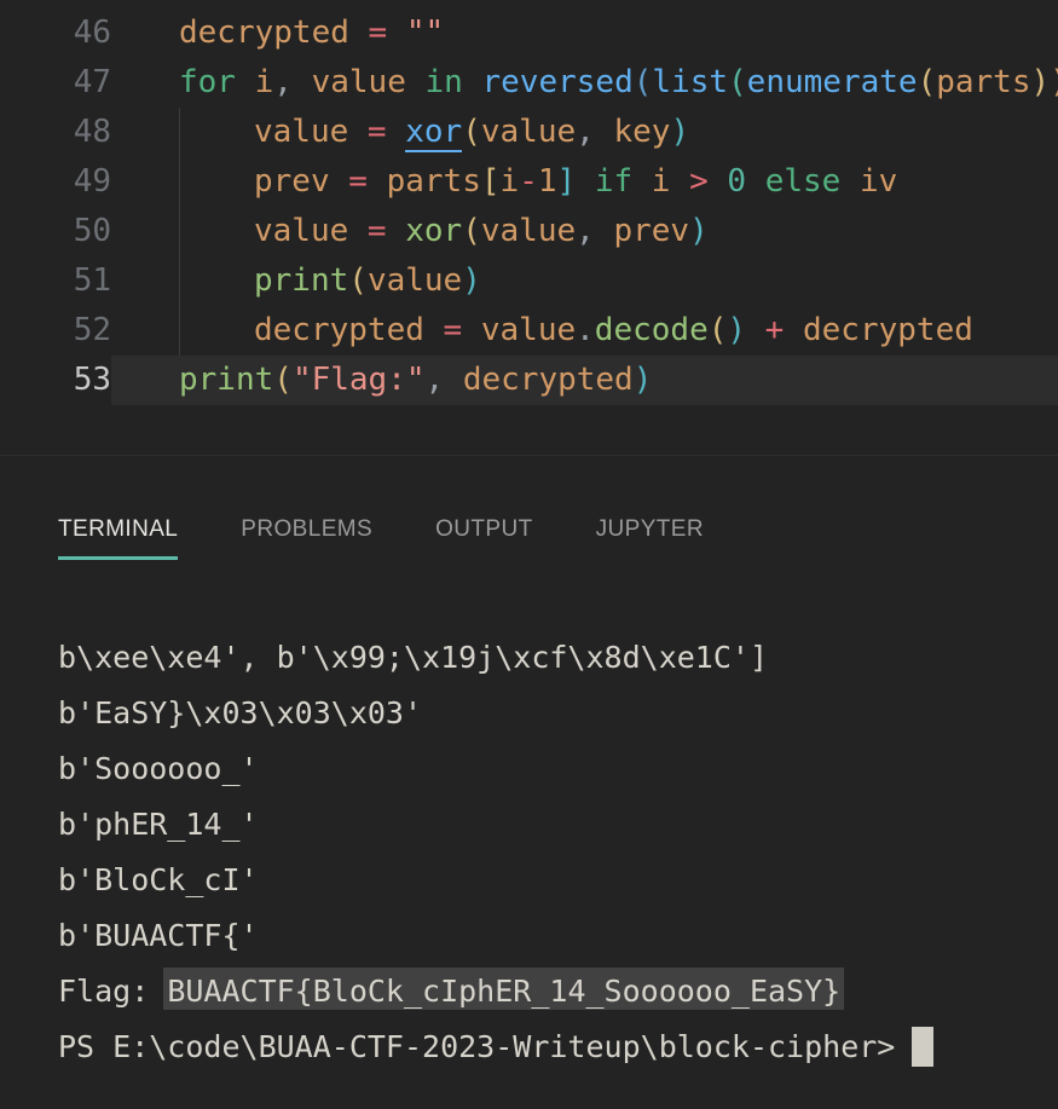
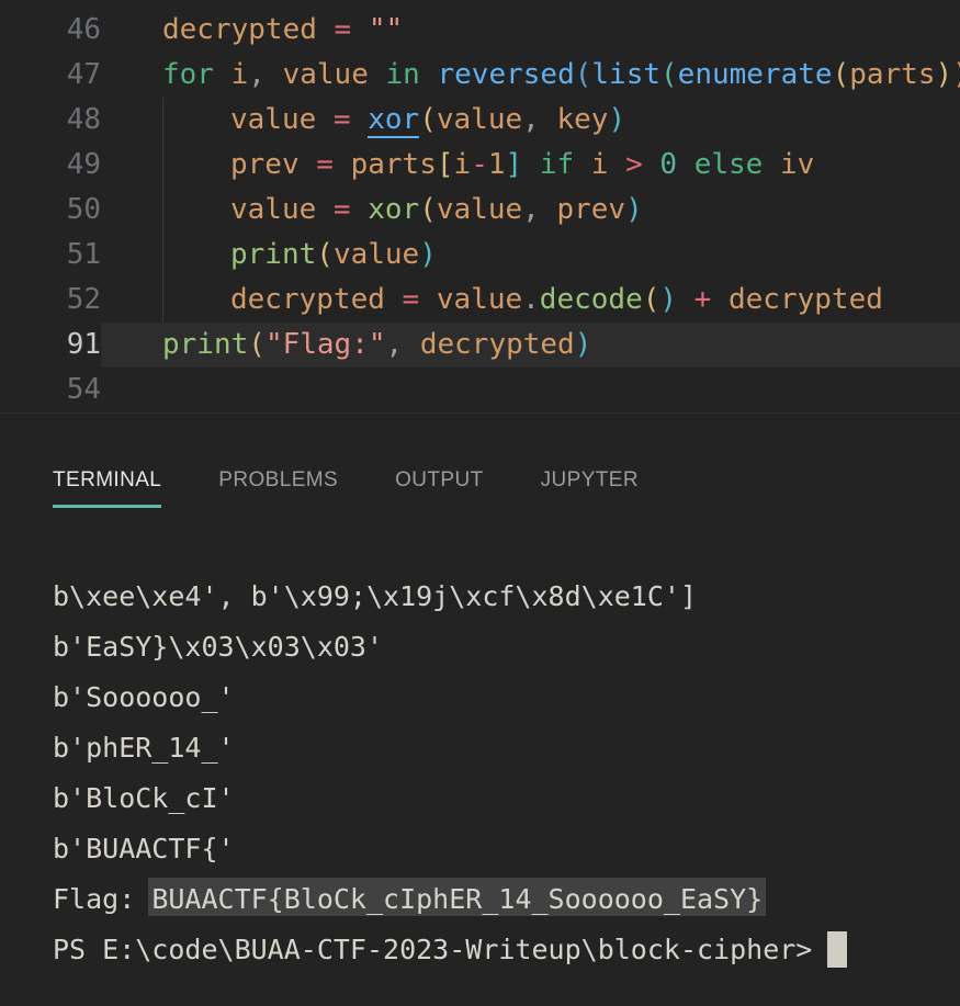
  46
  decrypted = ""
  47
  for i, value in reversed(list(enumerate(parts)
  48
  value = xor(value, key)
  49
  prev = parts[i-1] if i > 0 else iv
  50
  value = xor(value, prev)
  51
  print(value)
  52
  decrypted = value.decode() + decrypted
- 53
+ 91
  print("Flag:", decrypted)
+ 54
  TERMINAL
  PROBLEMS
  OUTPUT
  JUPYTER
  b\xee\xe4', b'\x99;\x19j\xcf\x8d\xe1C']
  b'EaSY}\x03\x03\x03'
  b'Soooooo_'
  b'phER_14_'
  b'BloCk_cI'
  b'BUAACTF{'
  Flag: BUAACTF{BloCk_cIphER_14_Soooooo_EaSY}
  PS E:\code\BUAA-CTF-2023-Writeup\block-cipher>
